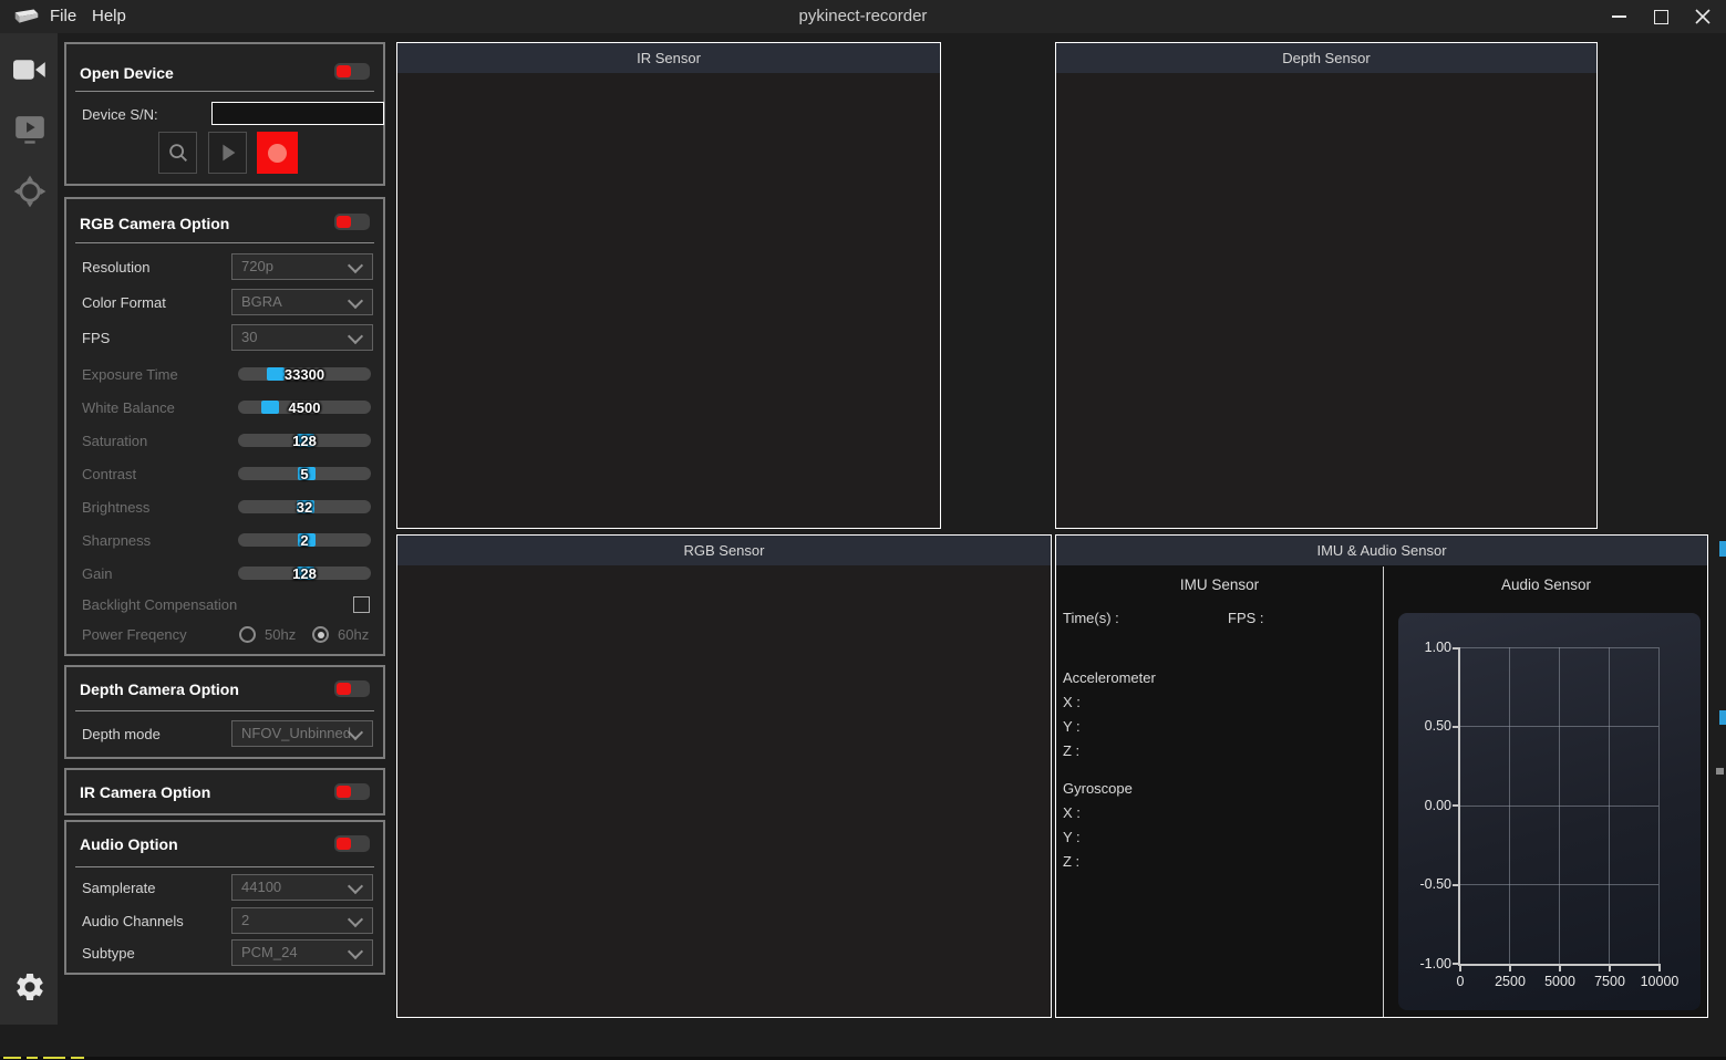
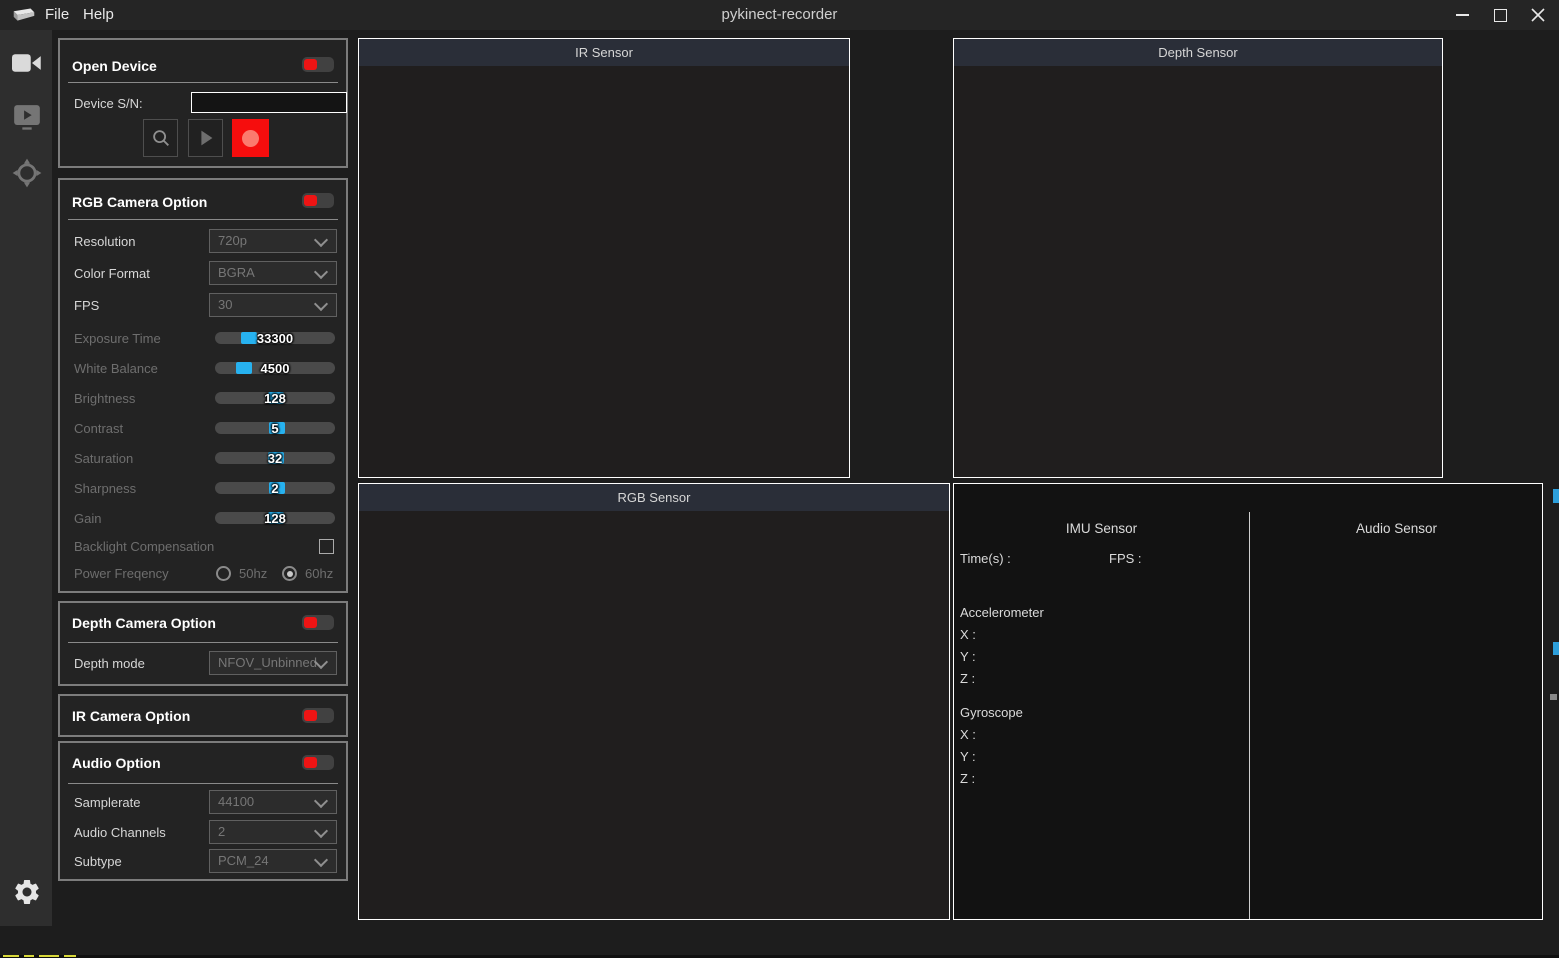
  File
  Help
  pykinect-recorder
  Open Device
  Device S/N:
  RGB Camera Option
  Resolution
  720p
  Color Format
  BGRA
  FPS
  30
  Exposure Time
  33300
  White Balance
  4500
- Saturation
+ Brightness
  128
  Contrast
  5
- Brightness
+ Saturation
  32
  Sharpness
  2
  Gain
  128
  Backlight Compensation
  Power Freqency
  50hz
  60hz
  Depth Camera Option
  Depth mode
  NFOV_Unbinned
  IR Camera Option
  Audio Option
  Samplerate
  44100
  Audio Channels
  2
  Subtype
  PCM_24
  IR Sensor
  Depth Sensor
  RGB Sensor
- IMU & Audio Sensor
  IMU Sensor
  Time(s) :
  FPS :
  Accelerometer
  X :
  Y :
  Z :
  Gyroscope
  X :
  Y :
  Z :
  Audio Sensor
- 1.00
- 0.50
- 0.00
- -0.50
- -1.00
- 0
- 2500
- 5000
- 7500
- 10000
